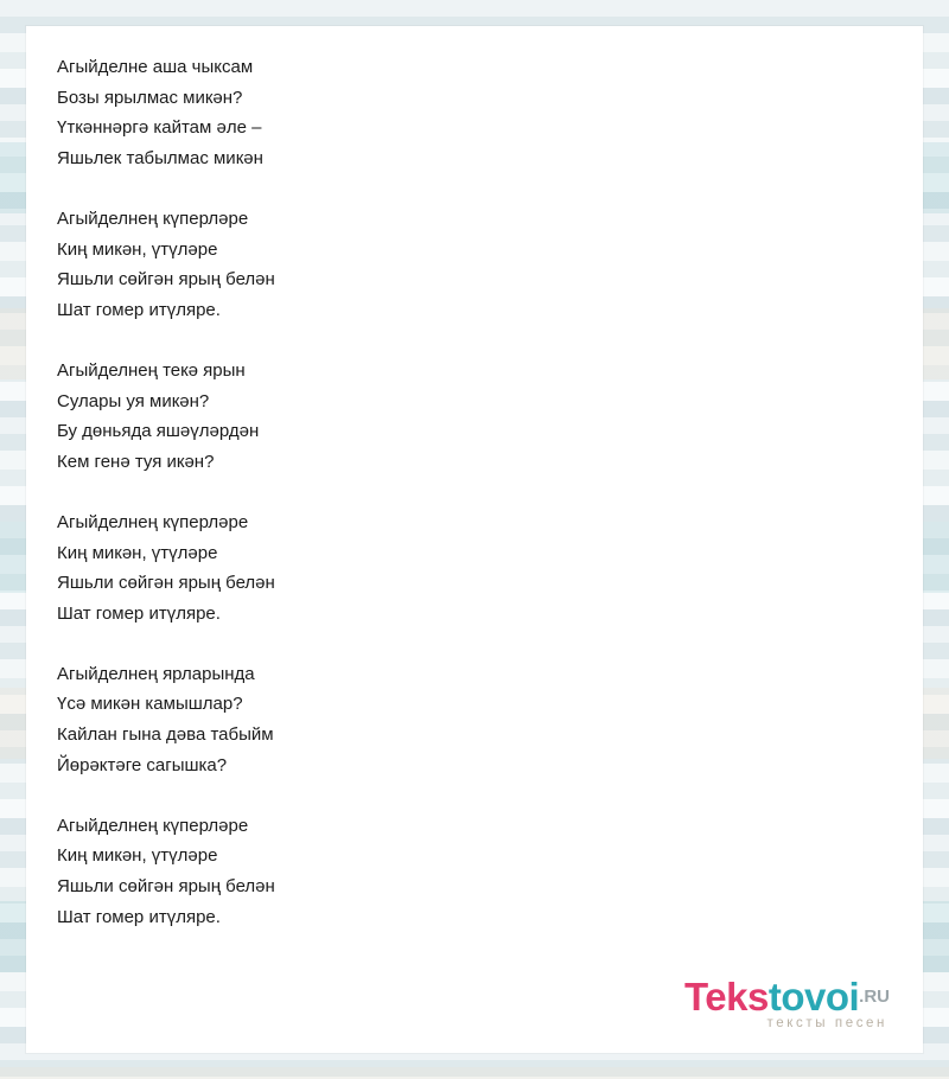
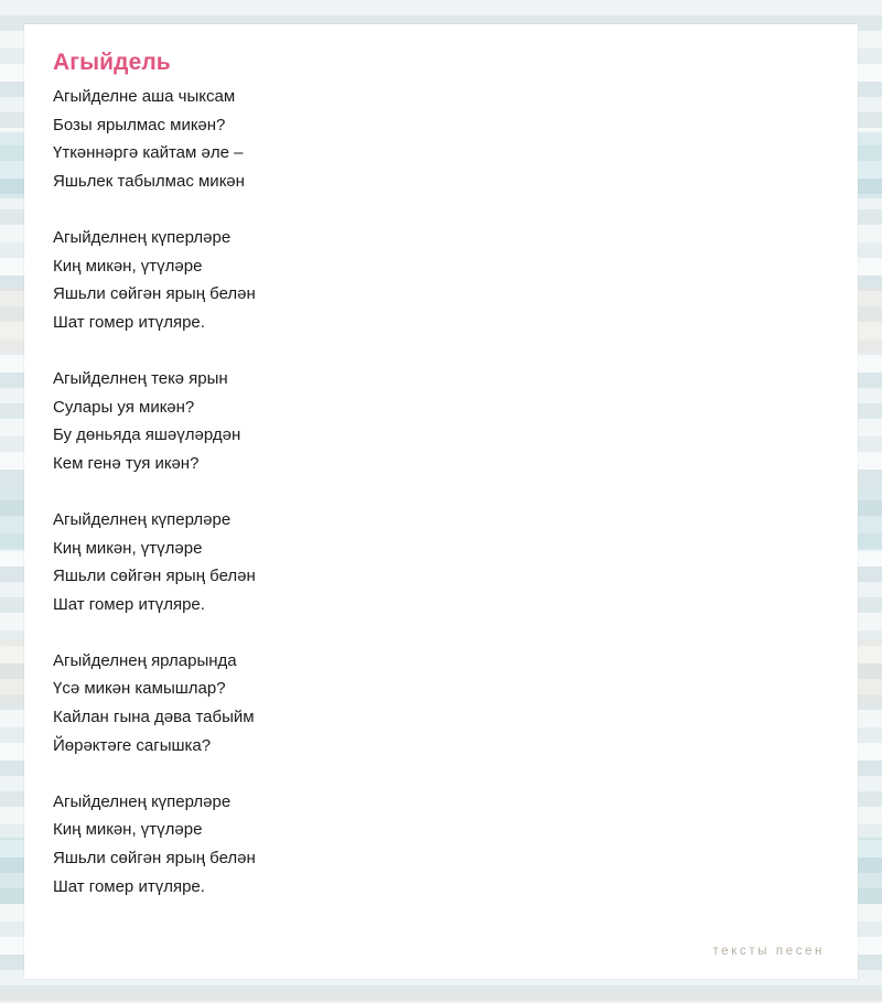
+ Агыйдель
  Агыйделне аша чыксам
  Бозы ярылмас микән?
  Үткәннәргә кайтам әле –
  Яшьлек табылмас микән
  Агыйделнең күперләре
  Киң микән, үтүләре
  Яшьли сөйгән ярың белән
  Шат гомер итүляре.
  Агыйделнең текә ярын
  Сулары уя микән?
  Бу дөньяда яшәүләрдән
  Кем генә туя икән?
  Агыйделнең күперләре
  Киң микән, үтүләре
  Яшьли сөйгән ярың белән
  Шат гомер итүляре.
  Агыйделнең ярларында
  Үсә микән камышлар?
  Кайлан гына дәва табыйм
  Йөрәктәге сагышка?
  Агыйделнең күперләре
  Киң микән, үтүләре
  Яшьли сөйгән ярың белән
  Шат гомер итүляре.
- Tekstovoi.RU
  тексты песен
